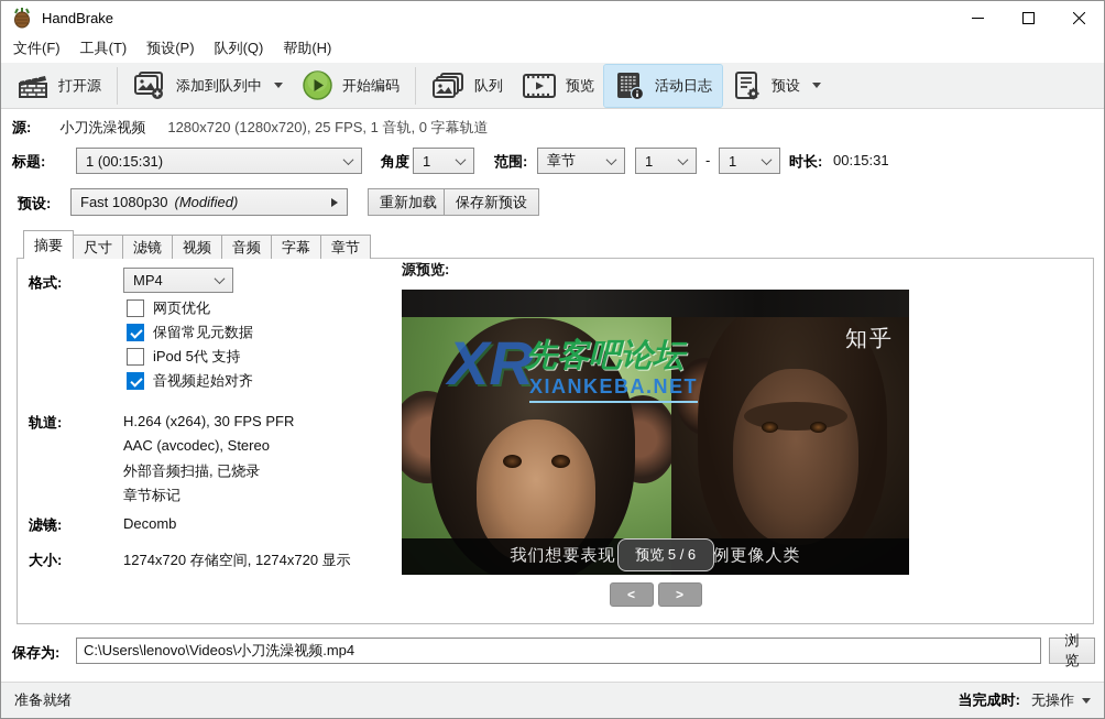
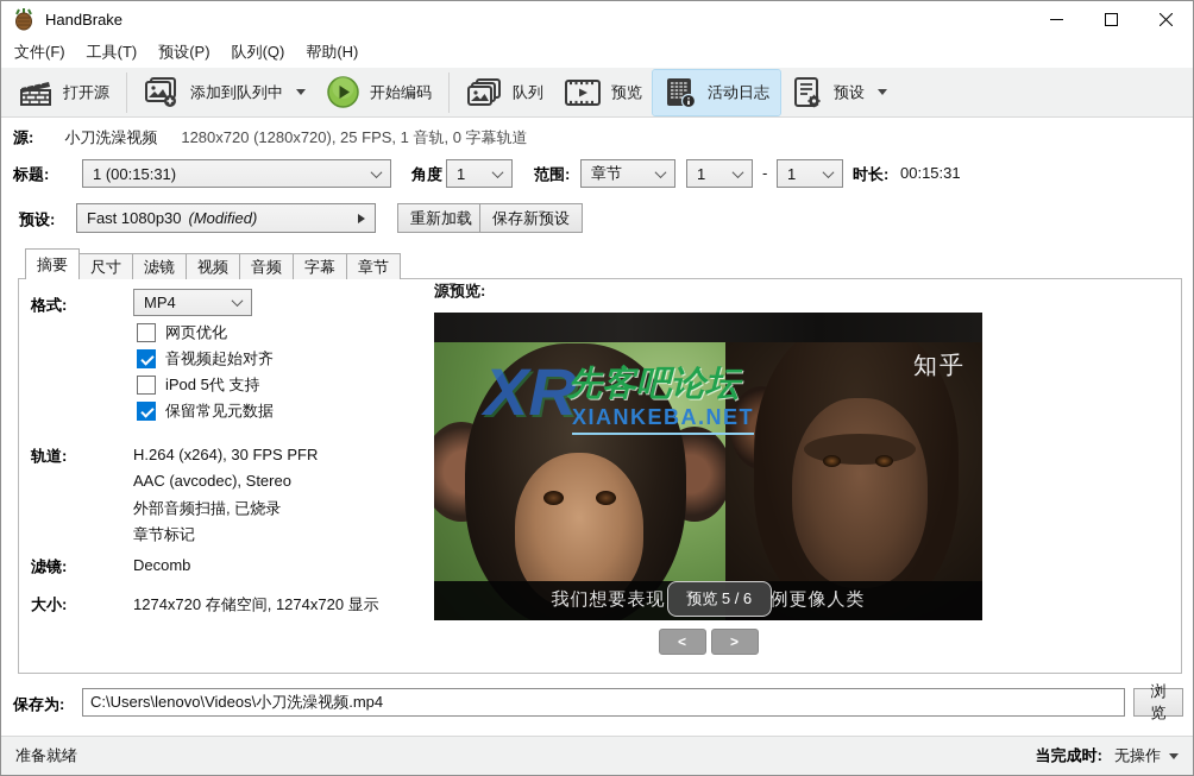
  HandBrake
  文件(F)
  工具(T)
  预设(P)
  队列(Q)
  帮助(H)
  打开源
  添加到队列中
  开始编码
  队列
  预览
  活动日志
  预设
  源:
  小刀洗澡视频
  1280x720 (1280x720), 25 FPS, 1 音轨, 0 字幕轨道
  标题:
  1 (00:15:31)
  角度
  1
  范围:
  章节
  1
  -
  1
  时长:
  00:15:31
  预设:
  Fast 1080p30
  (Modified)
  重新加载
  保存新预设
  摘要
  尺寸
  滤镜
  视频
  音频
  字幕
  章节
  格式:
  MP4
  网页优化
- 保留常见元数据
+ 音视频起始对齐
  iPod 5代 支持
- 音视频起始对齐
+ 保留常见元数据
  轨道:
  H.264 (x264), 30 FPS PFR
  AAC (avcodec), Stereo
  外部音频扫描, 已烧录
  章节标记
  滤镜:
  Decomb
  大小:
  1274x720 存储空间, 1274x720 显示
  源预览:
  XR
  先客吧论坛
  XIANKEBA.NET
  知乎
  我们想要表现
  例更像人类
  预览 5 / 6
  <
  >
  保存为:
  C:\Users\lenovo\Videos\小刀洗澡视频.mp4
  浏览
  准备就绪
  当完成时:
  无操作
